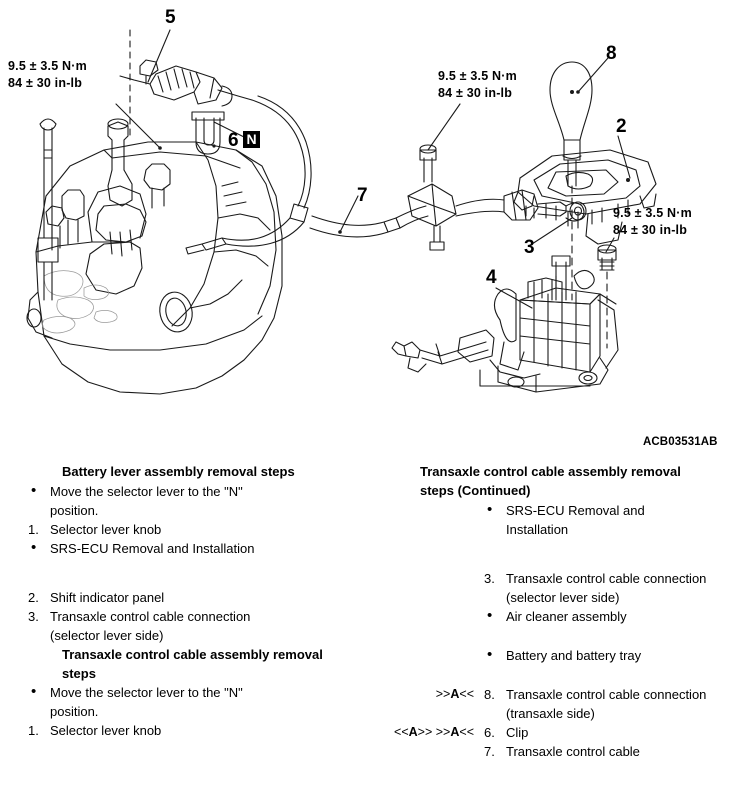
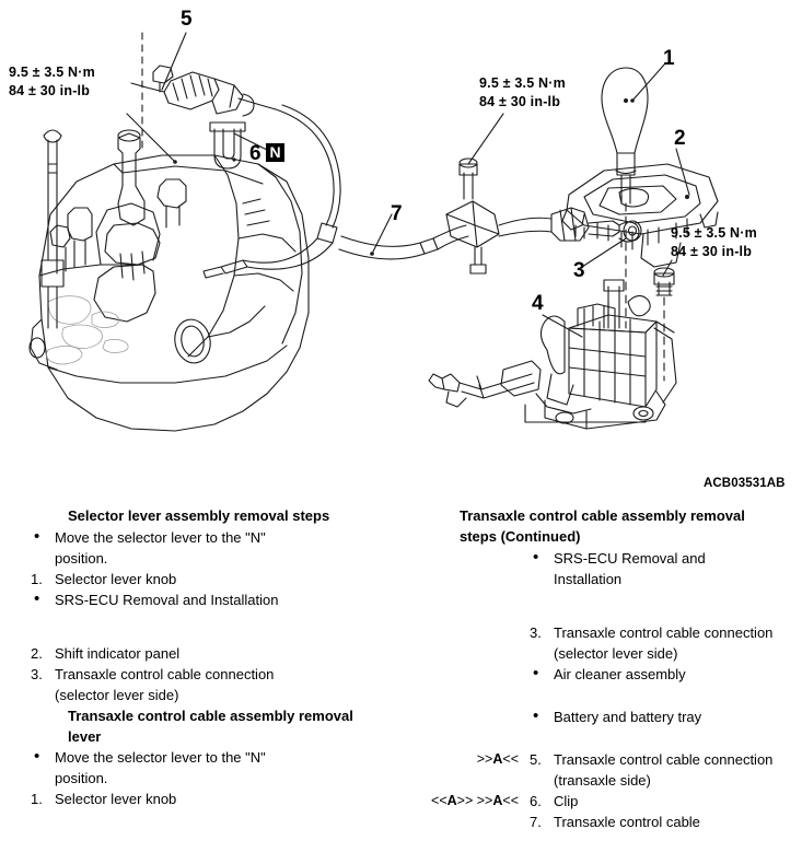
  9.5 ± 3.5 N·m
  84 ± 30 in-lb
  9.5 ± 3.5 N·m
  84 ± 30 in-lb
  9.5 ± 3.5 N·m
  84 ± 30 in-lb
  5
  6
  N
  7
- 8
+ 1
  2
  3
  4
  ACB03531AB
- Battery lever assembly removal steps
+ Selector lever assembly removal steps
  •
  Move the selector lever to the "N"
  position.
  1.
  Selector lever knob
  •
  SRS-ECU Removal and Installation
  2.
  Shift indicator panel
  3.
  Transaxle control cable connection
  (selector lever side)
- Transaxle control cable assembly removal steps
+ Transaxle control cable assembly removal lever
  •
  Move the selector lever to the "N"
  position.
  1.
  Selector lever knob
  Transaxle control cable assembly removal steps (Continued)
  •
  SRS-ECU Removal and Installation
  3.
  Transaxle control cable connection
  (selector lever side)
  •
  Air cleaner assembly
  •
  Battery and battery tray
  >>A<<
- 8.
+ 5.
  Transaxle control cable connection
  (transaxle side)
  <<A>> >>A<<
  6.
  Clip
  7.
  Transaxle control cable
